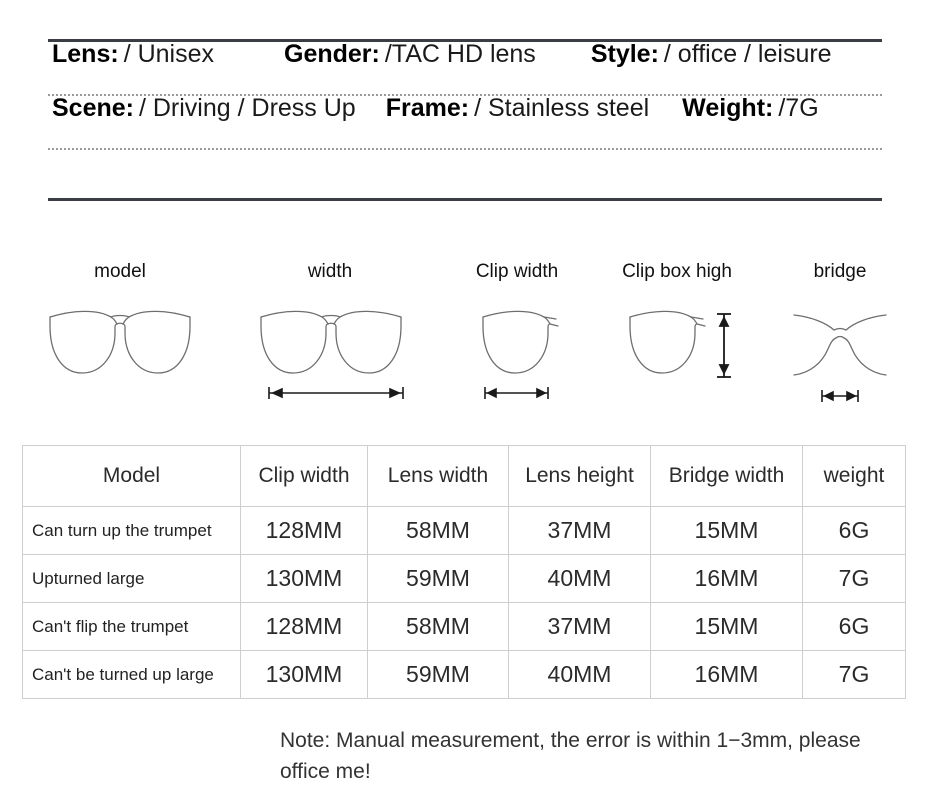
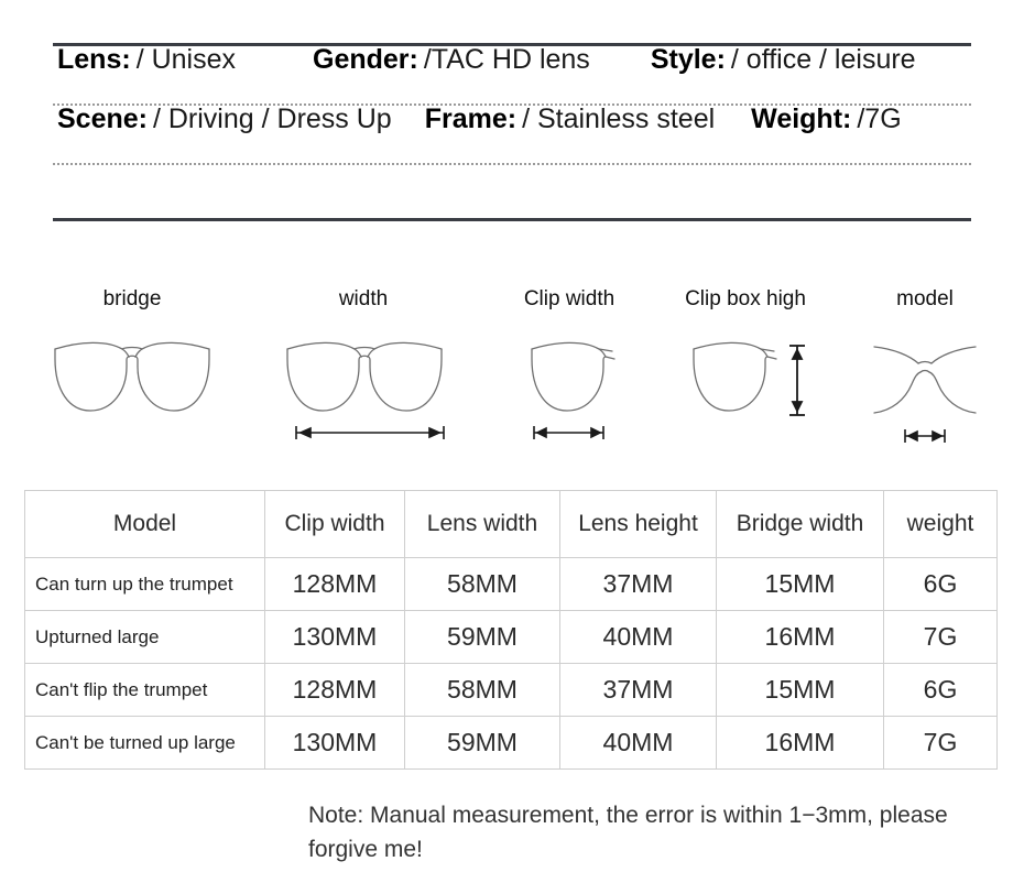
  Lens:
  / Unisex
  Gender:
  /TAC HD lens
  Style:
  / office / leisure
  Scene:
  / Driving / Dress Up
  Frame:
  / Stainless steel
  Weight:
  /7G
- model
+ bridge
  width
  Clip width
  Clip box high
- bridge
+ model
  Model	Clip width	Lens width	Lens height	Bridge width	weight
  Can turn up the trumpet	128MM	58MM	37MM	15MM	6G
  Upturned large	130MM	59MM	40MM	16MM	7G
  Can't flip the trumpet	128MM	58MM	37MM	15MM	6G
  Can't be turned up large	130MM	59MM	40MM	16MM	7G
- Note: Manual measurement, the error is within 1−3mm, please office me!
+ Note: Manual measurement, the error is within 1−3mm, please forgive me!
